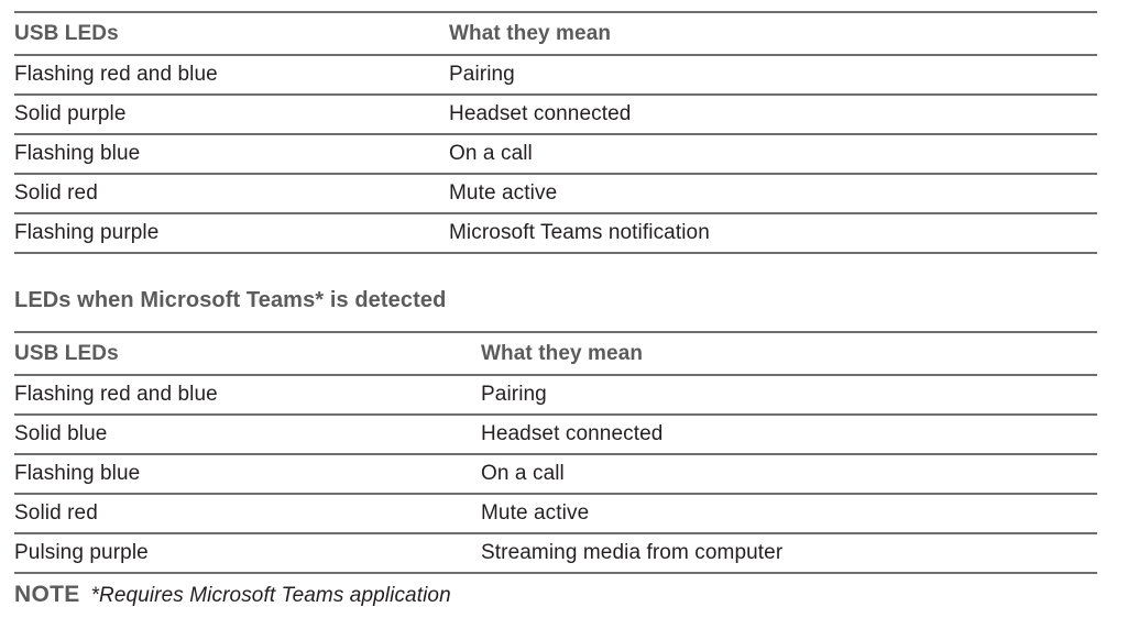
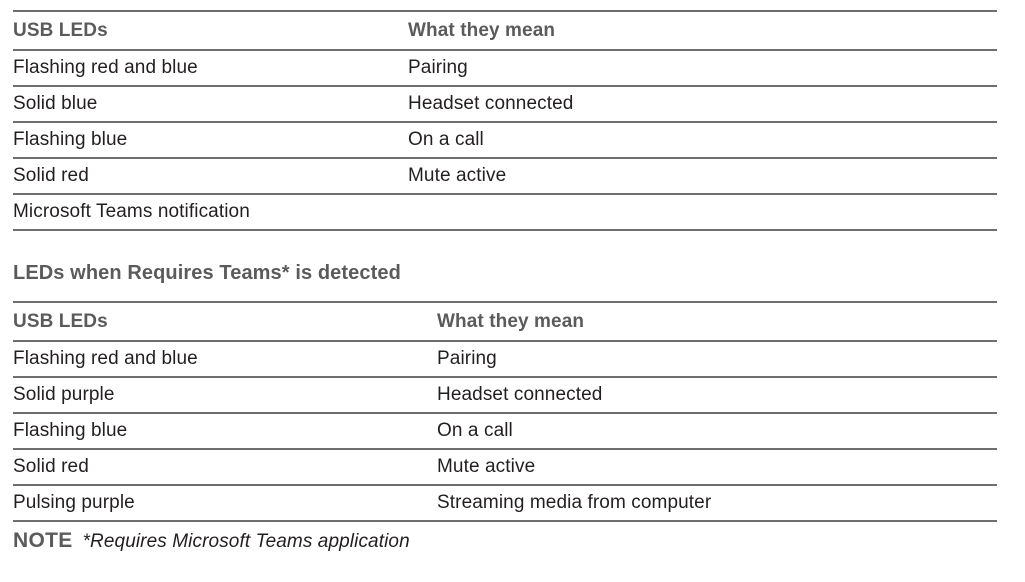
  USB LEDs
  What they mean
  Flashing red and blue
  Pairing
- Solid purple
+ Solid blue
  Headset connected
  Flashing blue
  On a call
  Solid red
  Mute active
- Flashing purple
  Microsoft Teams notification
- LEDs when Microsoft Teams* is detected
+ LEDs when Requires Teams* is detected
  USB LEDs
  What they mean
  Flashing red and blue
  Pairing
- Solid blue
+ Solid purple
  Headset connected
  Flashing blue
  On a call
  Solid red
  Mute active
  Pulsing purple
  Streaming media from computer
  NOTE
  *Requires Microsoft Teams application
